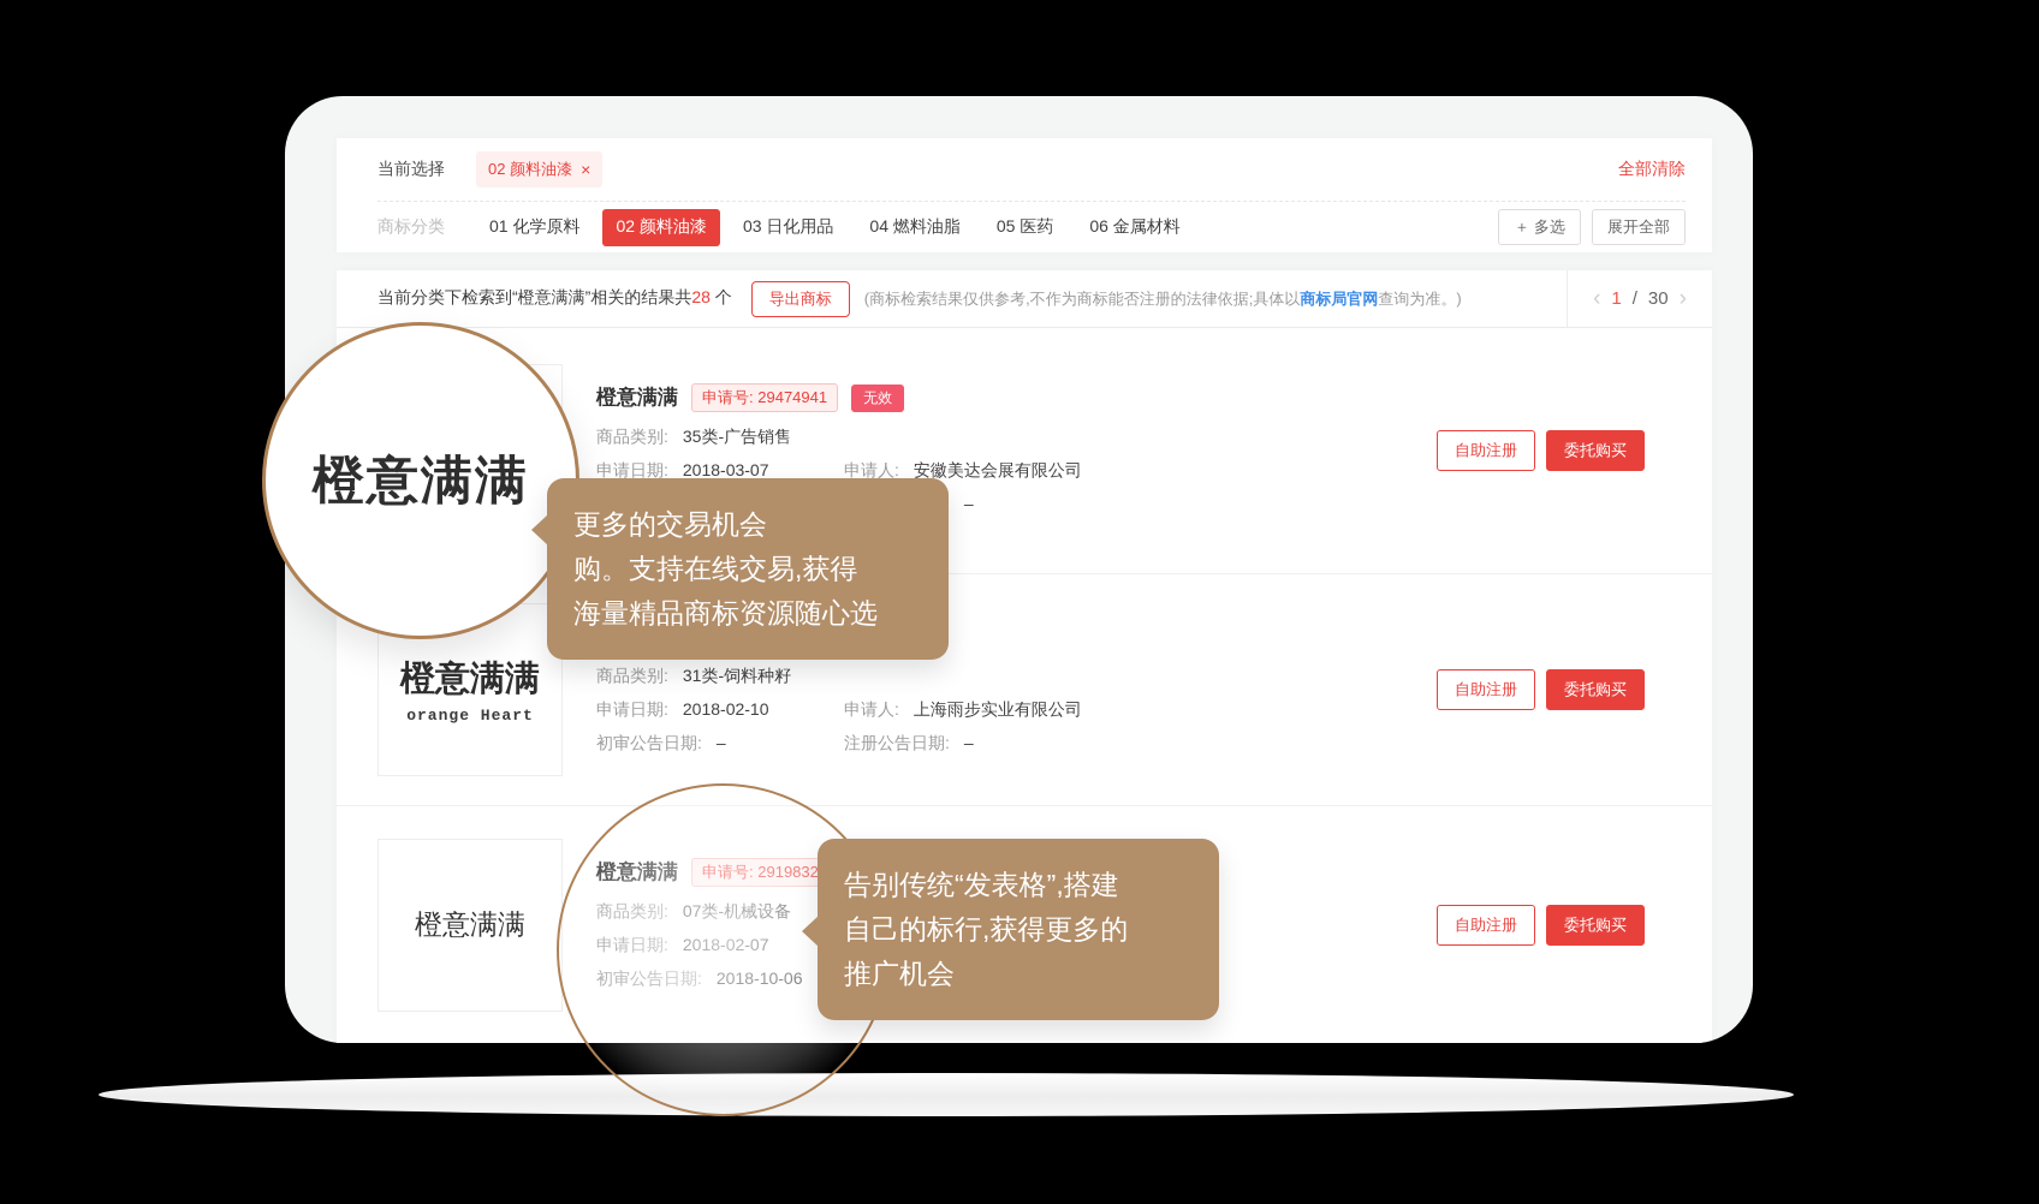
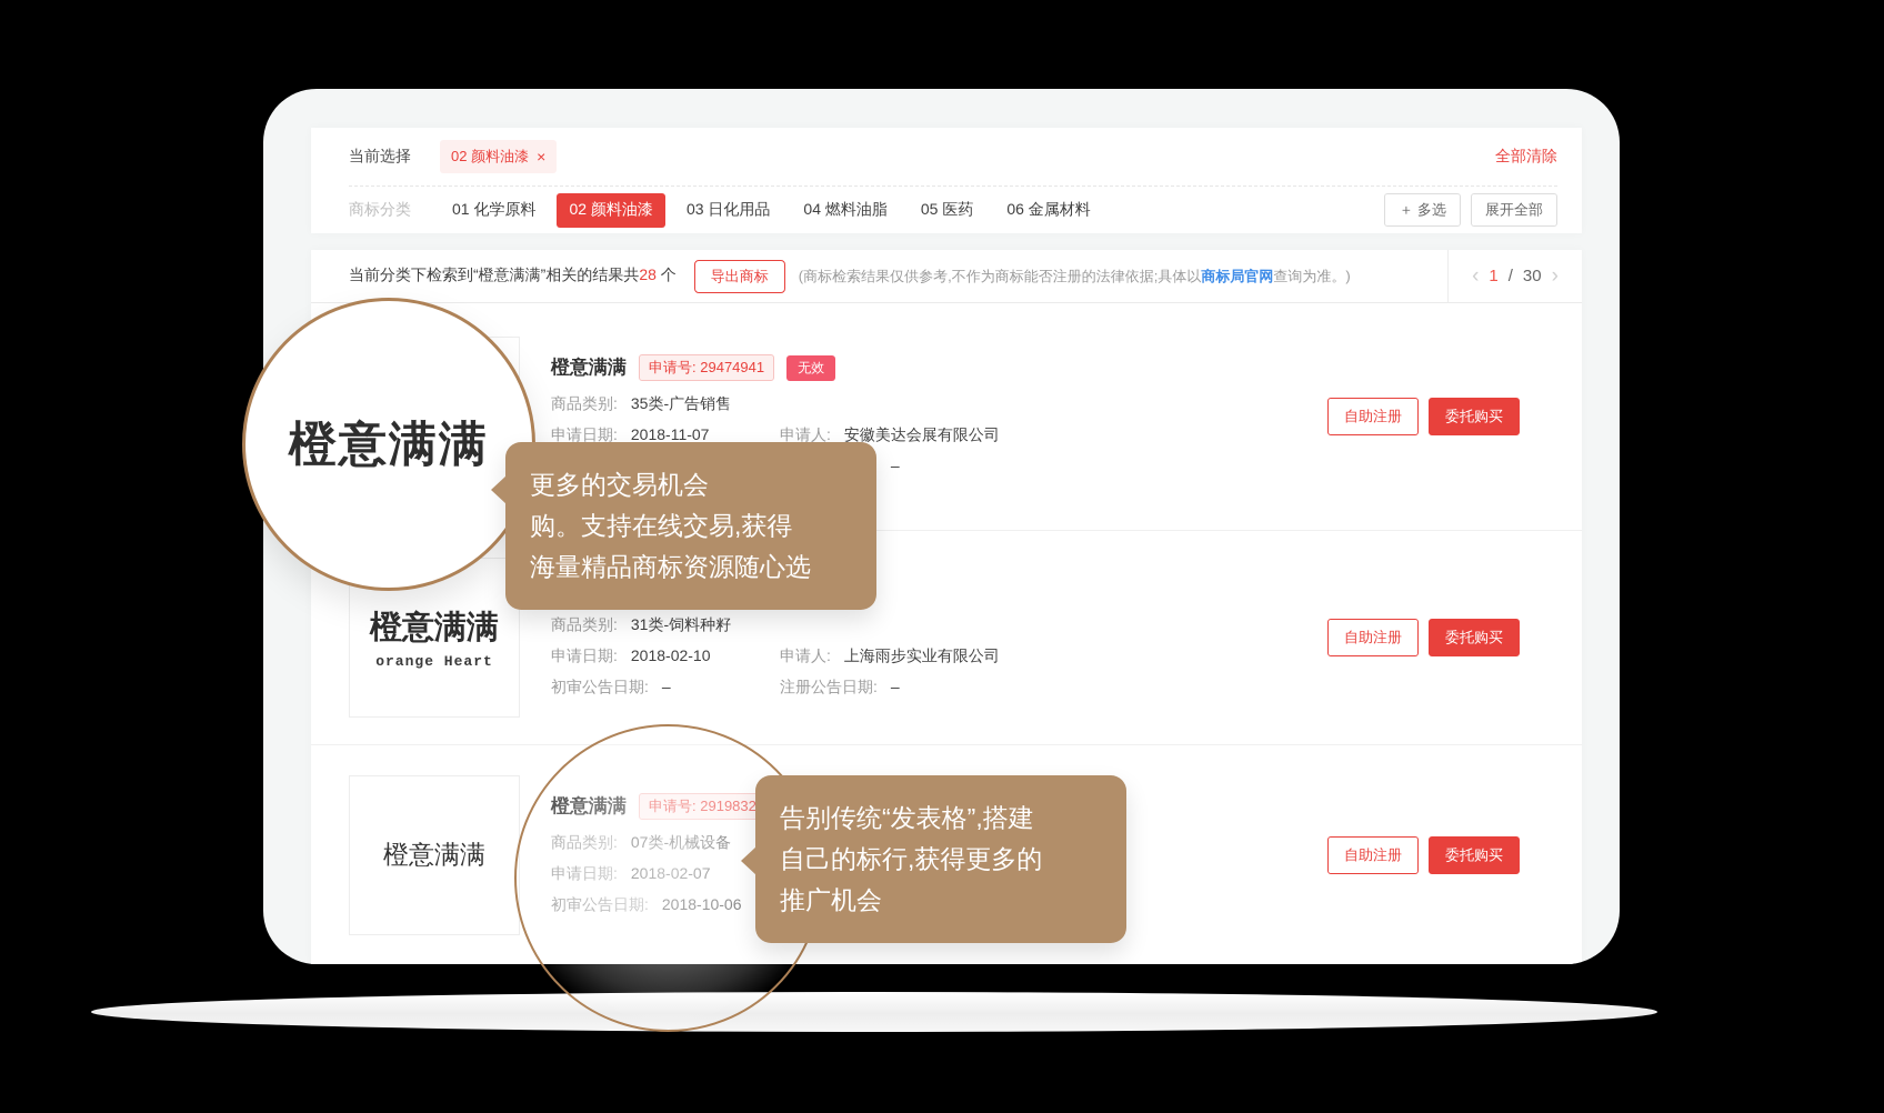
  当前选择
  02 颜料油漆
  ×
  全部清除
  商标分类
  01 化学原料
  02 颜料油漆
  03 日化用品
  04 燃料油脂
  05 医药
  06 金属材料
  ＋ 多选
  展开全部
  当前分类下检索到“橙意满满”相关的结果共28 个
  导出商标
  (商标检索结果仅供参考,不作为商标能否注册的法律依据;具体以商标局官网查询为准。)
  ‹
  1
  /
  30
  ›
  橙意满满
  申请号: 29474941
  无效
  商品类别:
  35类-广告销售
  申请日期:
- 2018-03-07
+ 2018-11-07
  申请人:
  安徽美达会展有限公司
  –
  自助注册
  委托购买
  橙意满满
  orange Heart
  商品类别:
  31类-饲料种籽
  申请日期:
  2018-02-10
  申请人:
  上海雨步实业有限公司
  初审公告日期:
  –
  注册公告日期:
  –
  自助注册
  委托购买
  橙意满满
  自助注册
  委托购买
  橙意满满
  更多的交易机会
  购。支持在线交易,获得
  海量精品商标资源随心选
  告别传统“发表格”,搭建
  自己的标行,获得更多的
  推广机会
